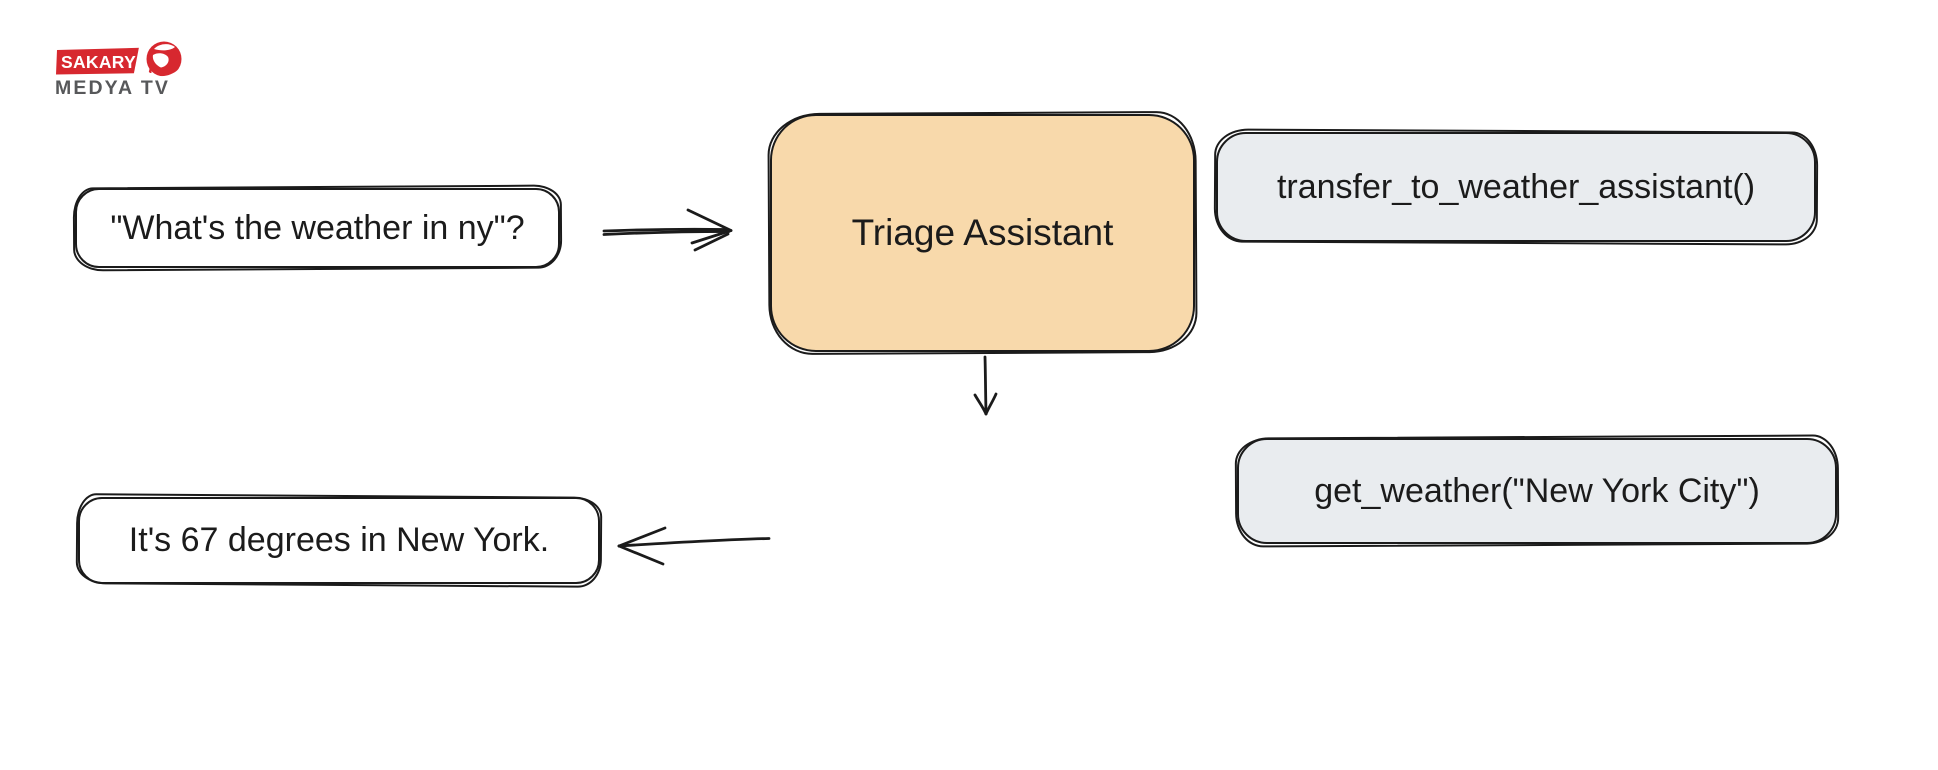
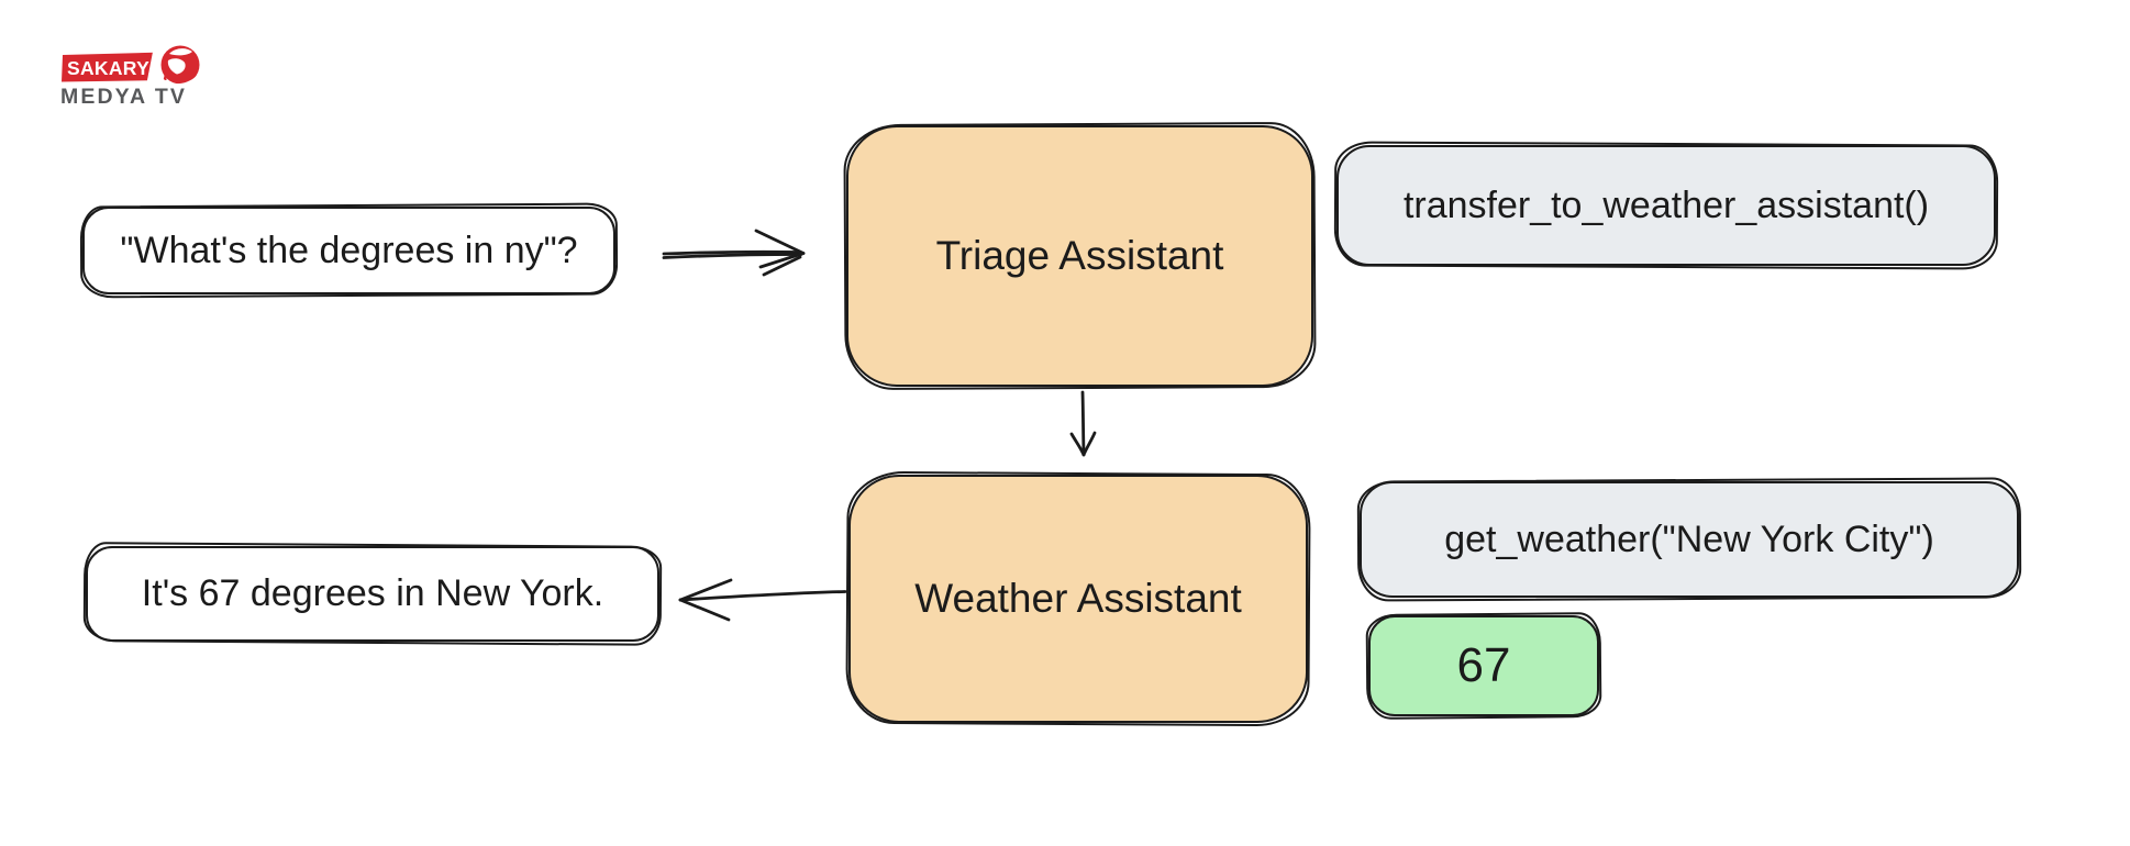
  SAKARY
  MEDYA TV
- "What's the weather in ny"?
+ "What's the degrees in ny"?
  Triage Assistant
  transfer_to_weather_assistant()
+ Weather Assistant
  get_weather("New York City")
+ 67
  It's 67 degrees in New York.
